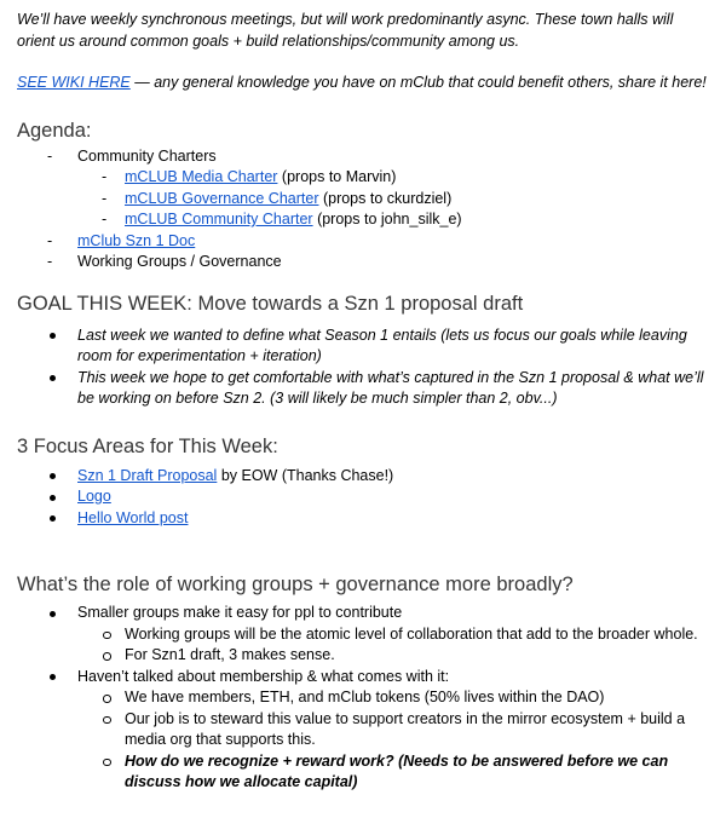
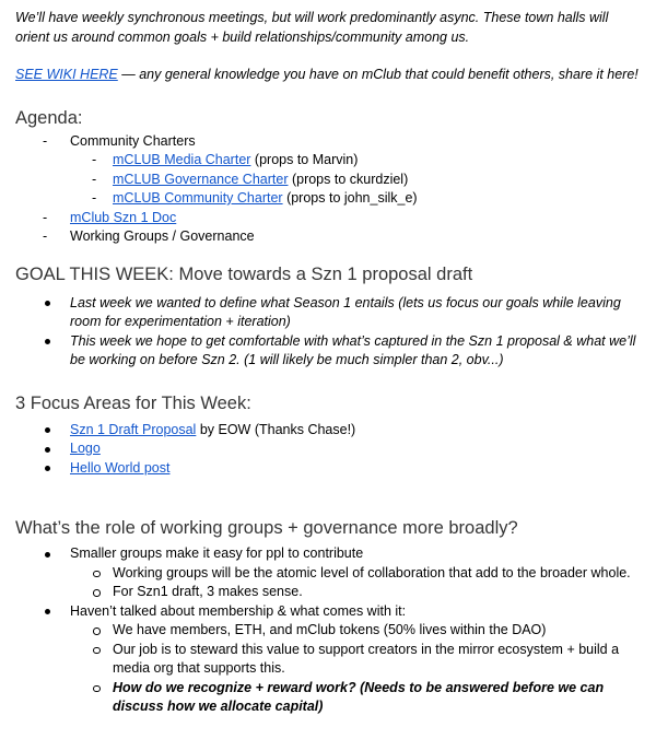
  We’ll have weekly synchronous meetings, but will work predominantly async. These town halls will orient us around common goals + build relationships/community among us.
  SEE WIKI HERE — any general knowledge you have on mClub that could benefit others, share it here!
  Agenda:
  Community Charters
  mCLUB Media Charter (props to Marvin)
  mCLUB Governance Charter (props to ckurdziel)
  mCLUB Community Charter (props to john_silk_e)
  mClub Szn 1 Doc
  Working Groups / Governance
  GOAL THIS WEEK: Move towards a Szn 1 proposal draft
  Last week we wanted to define what Season 1 entails (lets us focus our goals while leaving room for experimentation + iteration)
- This week we hope to get comfortable with what’s captured in the Szn 1 proposal & what we’ll be working on before Szn 2. (3 will likely be much simpler than 2, obv...)
+ This week we hope to get comfortable with what’s captured in the Szn 1 proposal & what we’ll be working on before Szn 2. (1 will likely be much simpler than 2, obv...)
  3 Focus Areas for This Week:
  Szn 1 Draft Proposal by EOW (Thanks Chase!)
  Logo
  Hello World post
  What’s the role of working groups + governance more broadly?
  Smaller groups make it easy for ppl to contribute
  Working groups will be the atomic level of collaboration that add to the broader whole.
  For Szn1 draft, 3 makes sense.
  Haven’t talked about membership & what comes with it:
  We have members, ETH, and mClub tokens (50% lives within the DAO)
  Our job is to steward this value to support creators in the mirror ecosystem + build a media org that supports this.
  How do we recognize + reward work? (Needs to be answered before we can discuss how we allocate capital)
